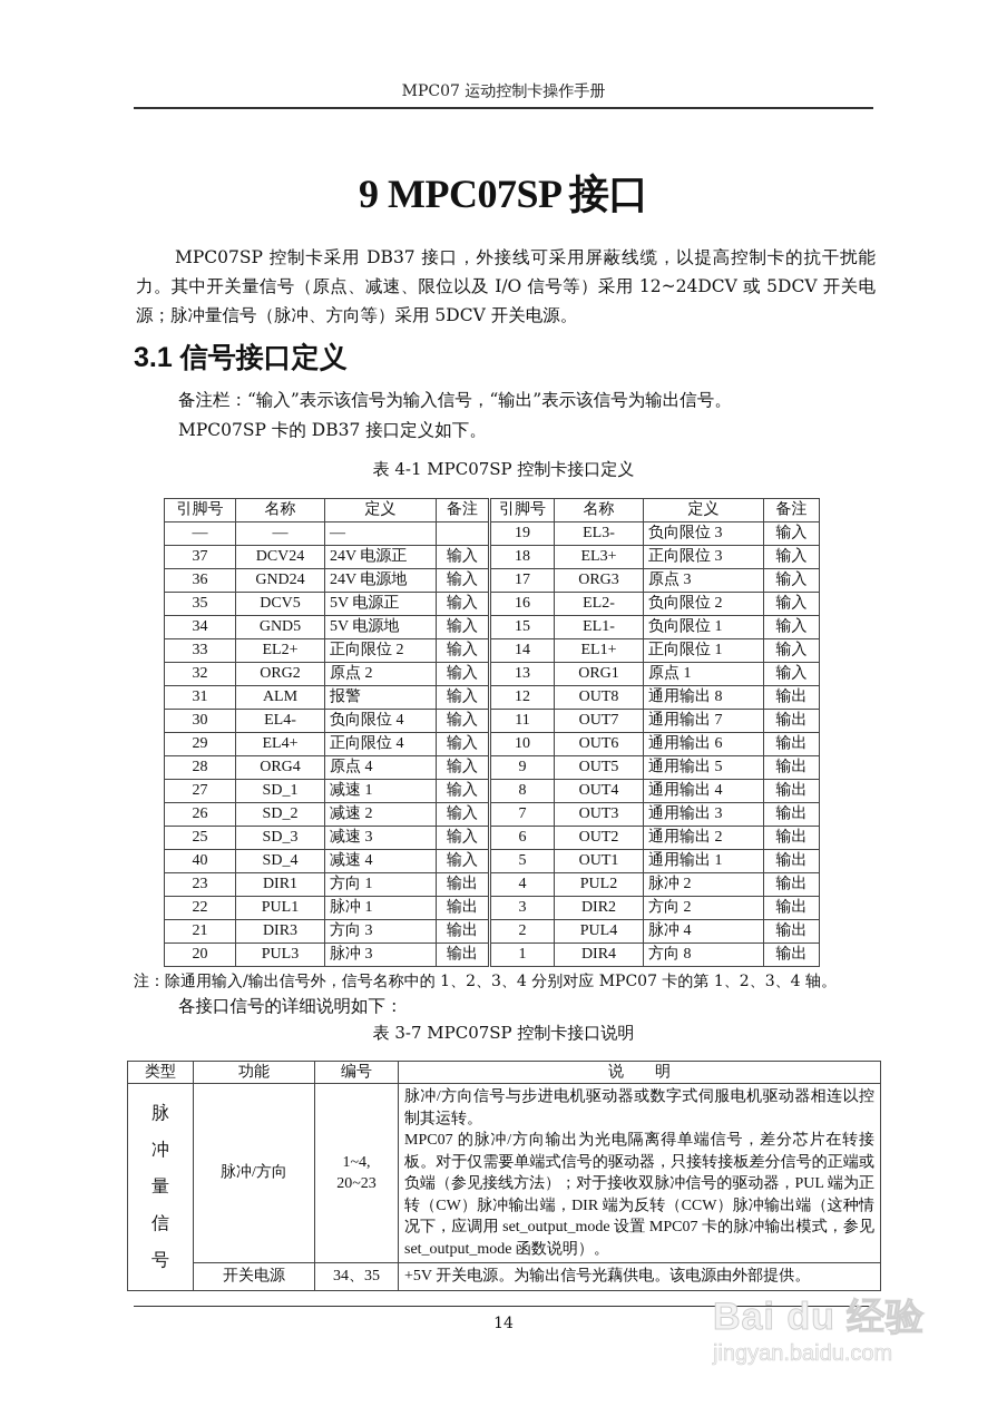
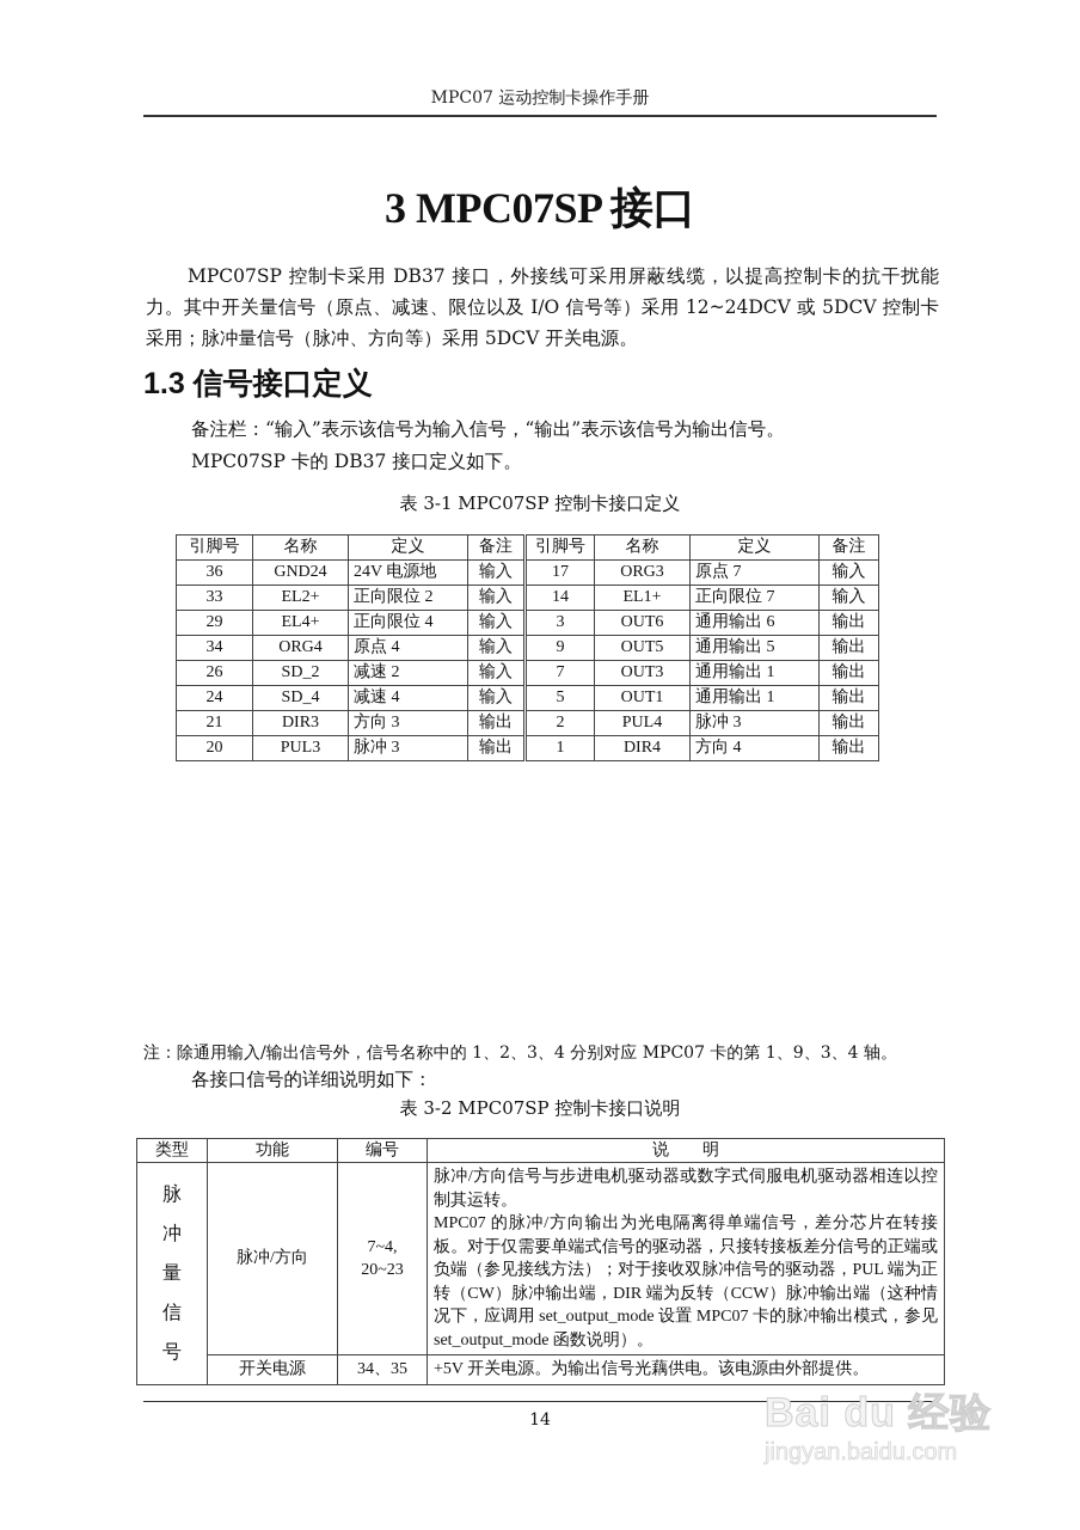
  MPC07 运动控制卡操作手册
- 9 MPC07SP 接口
+ 3 MPC07SP 接口
- MPC07SP 控制卡采用 DB37 接口，外接线可采用屏蔽线缆，以提高控制卡的抗干扰能力。其中开关量信号（原点、减速、限位以及 I/O 信号等）采用 12~24DCV 或 5DCV 开关电源；脉冲量信号（脉冲、方向等）采用 5DCV 开关电源。
+ MPC07SP 控制卡采用 DB37 接口，外接线可采用屏蔽线缆，以提高控制卡的抗干扰能力。其中开关量信号（原点、减速、限位以及 I/O 信号等）采用 12~24DCV 或 5DCV 控制卡采用；脉冲量信号（脉冲、方向等）采用 5DCV 开关电源。
- 3.1 信号接口定义
+ 1.3 信号接口定义
  备注栏：“输入”表示该信号为输入信号，“输出”表示该信号为输出信号。
  MPC07SP 卡的 DB37 接口定义如下。
- 表 4-1 MPC07SP 控制卡接口定义
+ 表 3-1 MPC07SP 控制卡接口定义
  引脚号	名称	定义	备注	引脚号	名称	定义	备注
- —	—	—		19	EL3-	负向限位 3	输入
- 37	DCV24	24V 电源正	输入	18	EL3+	正向限位 3	输入
- 36	GND24	24V 电源地	输入	17	ORG3	原点 3	输入
+ 36	GND24	24V 电源地	输入	17	ORG3	原点 7	输入
- 35	DCV5	5V 电源正	输入	16	EL2-	负向限位 2	输入
- 34	GND5	5V 电源地	输入	15	EL1-	负向限位 1	输入
- 33	EL2+	正向限位 2	输入	14	EL1+	正向限位 1	输入
+ 33	EL2+	正向限位 2	输入	14	EL1+	正向限位 7	输入
- 32	ORG2	原点 2	输入	13	ORG1	原点 1	输入
- 31	ALM	报警	输入	12	OUT8	通用输出 8	输出
- 30	EL4-	负向限位 4	输入	11	OUT7	通用输出 7	输出
- 29	EL4+	正向限位 4	输入	10	OUT6	通用输出 6	输出
+ 29	EL4+	正向限位 4	输入	3	OUT6	通用输出 6	输出
- 28	ORG4	原点 4	输入	9	OUT5	通用输出 5	输出
+ 34	ORG4	原点 4	输入	9	OUT5	通用输出 5	输出
- 27	SD_1	减速 1	输入	8	OUT4	通用输出 4	输出
- 26	SD_2	减速 2	输入	7	OUT3	通用输出 3	输出
+ 26	SD_2	减速 2	输入	7	OUT3	通用输出 1	输出
- 25	SD_3	减速 3	输入	6	OUT2	通用输出 2	输出
- 40	SD_4	减速 4	输入	5	OUT1	通用输出 1	输出
+ 24	SD_4	减速 4	输入	5	OUT1	通用输出 1	输出
- 23	DIR1	方向 1	输出	4	PUL2	脉冲 2	输出
- 22	PUL1	脉冲 1	输出	3	DIR2	方向 2	输出
- 21	DIR3	方向 3	输出	2	PUL4	脉冲 4	输出
+ 21	DIR3	方向 3	输出	2	PUL4	脉冲 3	输出
- 20	PUL3	脉冲 3	输出	1	DIR4	方向 8	输出
+ 20	PUL3	脉冲 3	输出	1	DIR4	方向 4	输出
- 注：除通用输入/输出信号外，信号名称中的 1、2、3、4 分别对应 MPC07 卡的第 1、2、3、4 轴。
+ 注：除通用输入/输出信号外，信号名称中的 1、2、3、4 分别对应 MPC07 卡的第 1、9、3、4 轴。
  各接口信号的详细说明如下：
- 表 3-7 MPC07SP 控制卡接口说明
+ 表 3-2 MPC07SP 控制卡接口说明
  类型	功能	编号	说 明
- 脉 冲 量 信 号	脉冲/方向	1~4, 20~23	脉冲/方向信号与步进电机驱动器或数字式伺服电机驱动器相连以控制其运转。 MPC07 的脉冲/方向输出为光电隔离得单端信号，差分芯片在转接板。对于仅需要单端式信号的驱动器，只接转接板差分信号的正端或负端（参见接线方法）；对于接收双脉冲信号的驱动器，PUL 端为正转（CW）脉冲输出端，DIR 端为反转（CCW）脉冲输出端（这种情况下，应调用 set_output_mode 设置 MPC07 卡的脉冲输出模式，参见 set_output_mode 函数说明）。
+ 脉 冲 量 信 号	脉冲/方向	7~4, 20~23	脉冲/方向信号与步进电机驱动器或数字式伺服电机驱动器相连以控制其运转。 MPC07 的脉冲/方向输出为光电隔离得单端信号，差分芯片在转接板。对于仅需要单端式信号的驱动器，只接转接板差分信号的正端或负端（参见接线方法）；对于接收双脉冲信号的驱动器，PUL 端为正转（CW）脉冲输出端，DIR 端为反转（CCW）脉冲输出端（这种情况下，应调用 set_output_mode 设置 MPC07 卡的脉冲输出模式，参见 set_output_mode 函数说明）。
  开关电源	34、35	+5V 开关电源。为输出信号光藕供电。该电源由外部提供。
  14
  Bai du 经验
  jingyan.baidu.com
